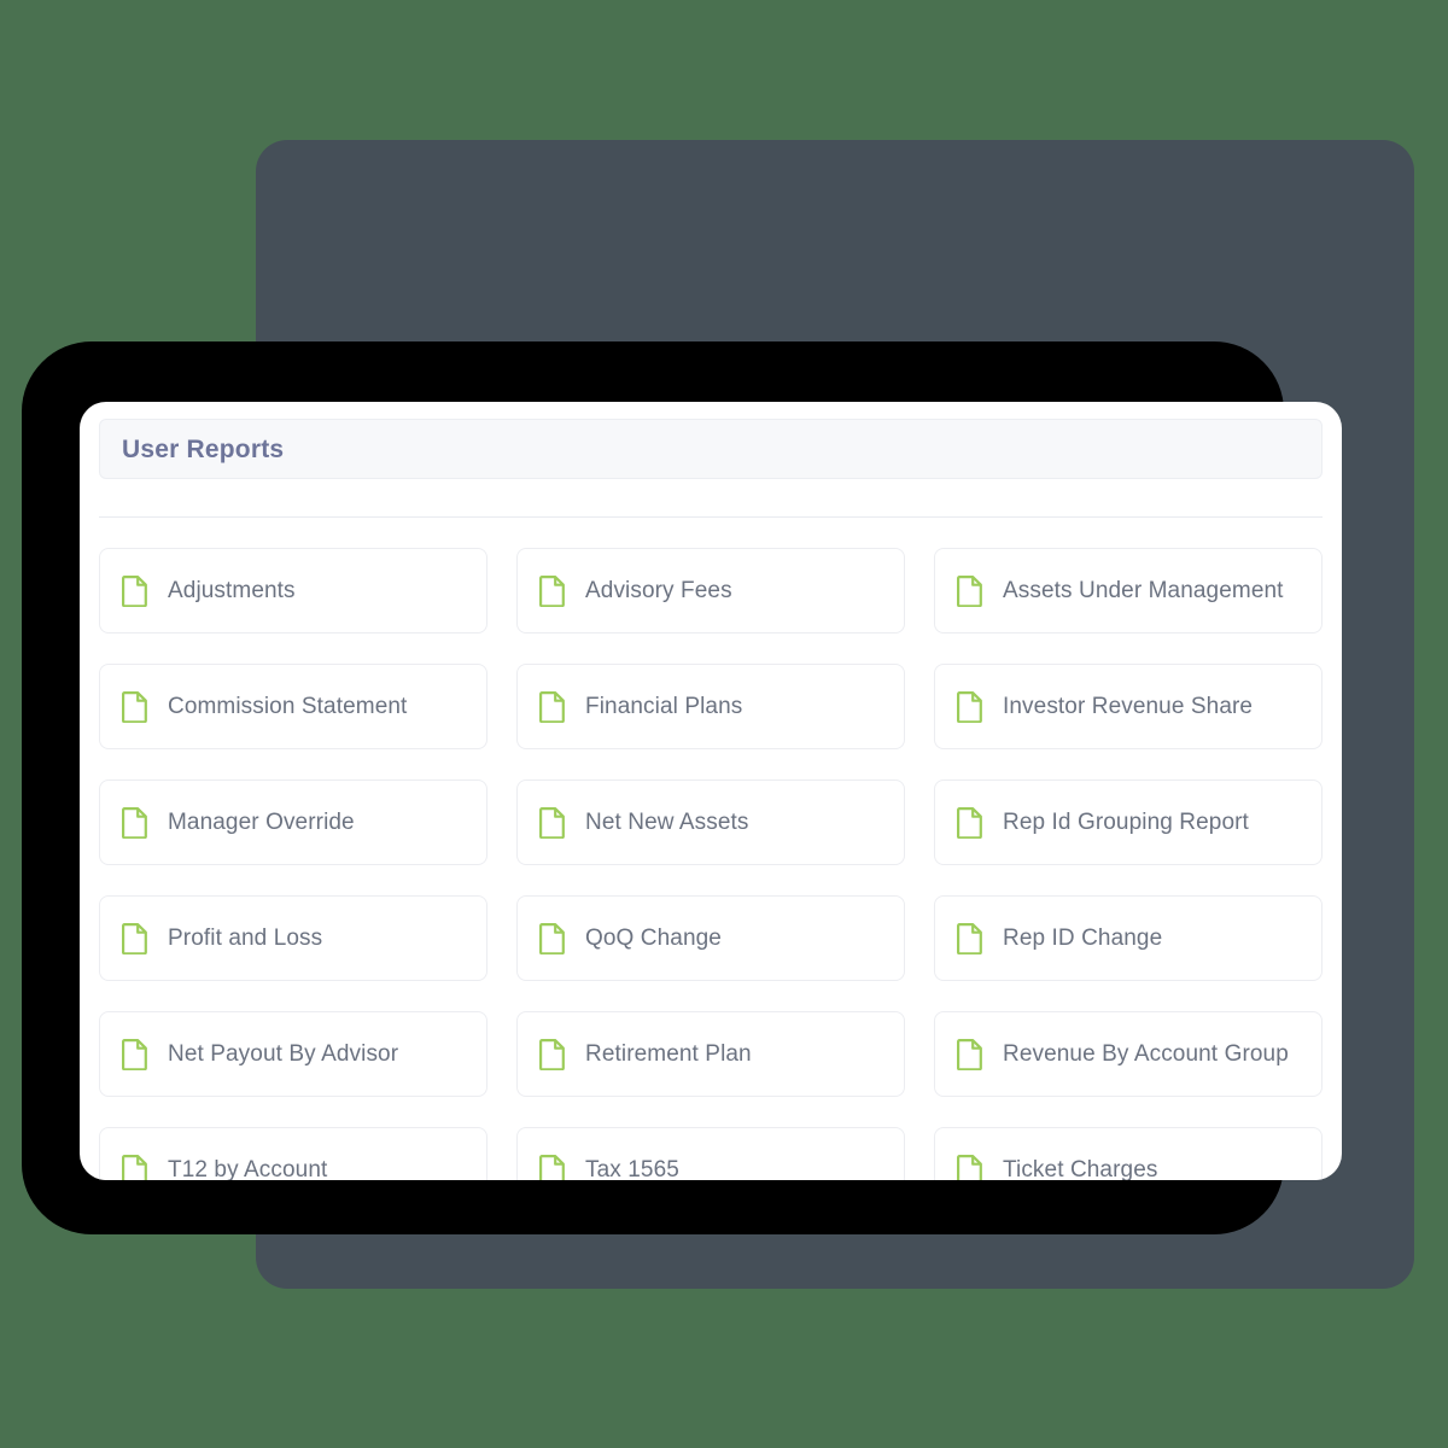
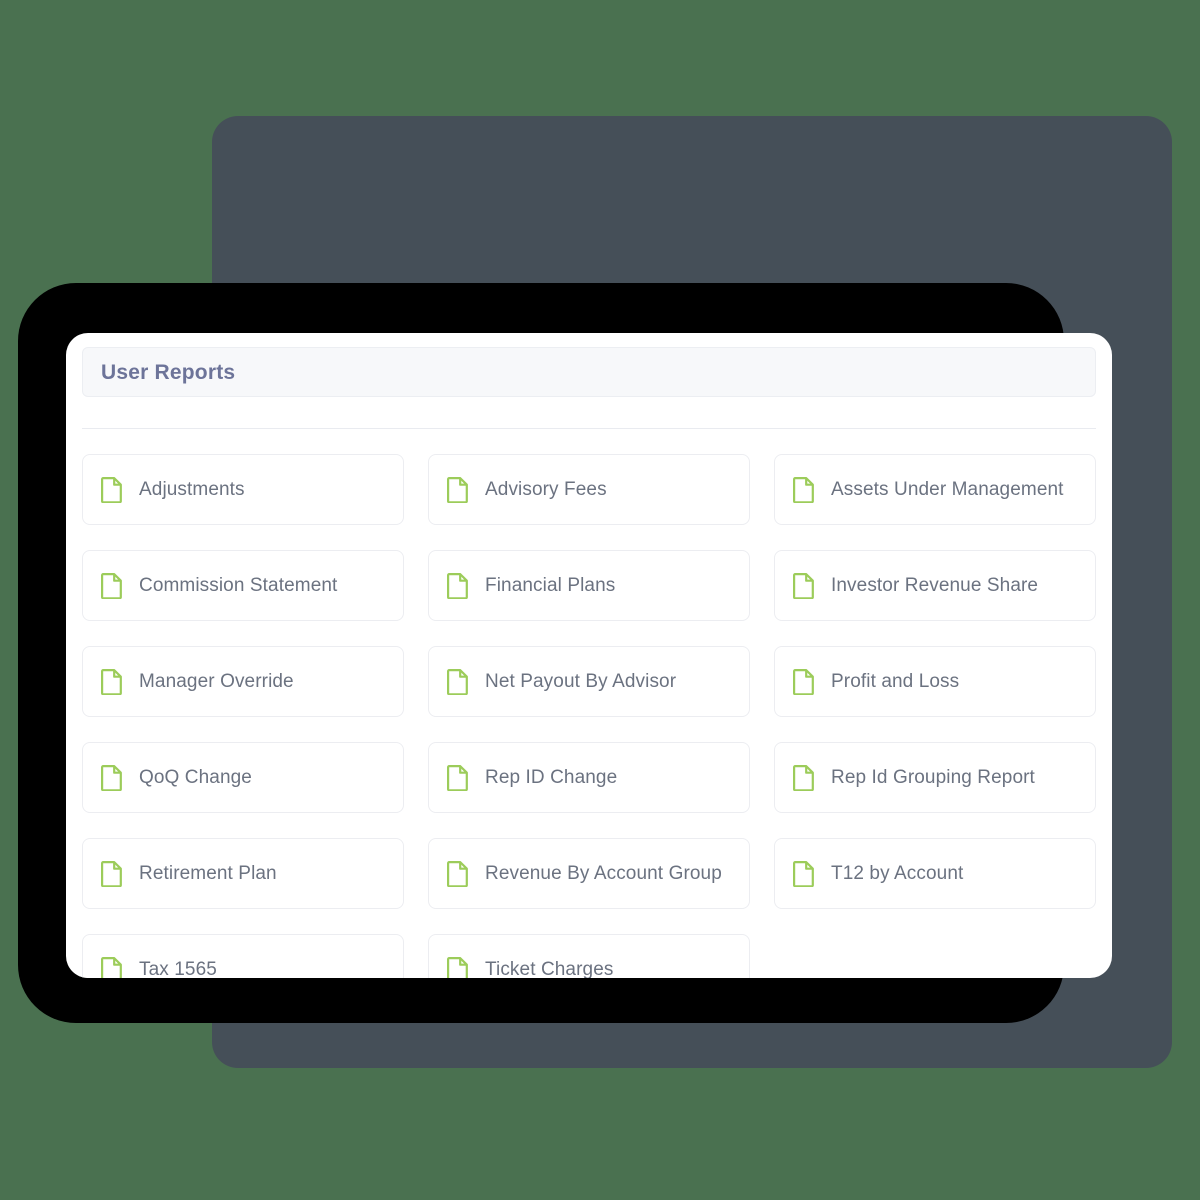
  User Reports
  Adjustments
  Advisory Fees
  Assets Under Management
  Commission Statement
  Financial Plans
  Investor Revenue Share
  Manager Override
- Net New Assets
- Rep Id Grouping Report
+ Net Payout By Advisor
  Profit and Loss
  QoQ Change
  Rep ID Change
- Net Payout By Advisor
+ Rep Id Grouping Report
  Retirement Plan
  Revenue By Account Group
  T12 by Account
  Tax 1565
  Ticket Charges
